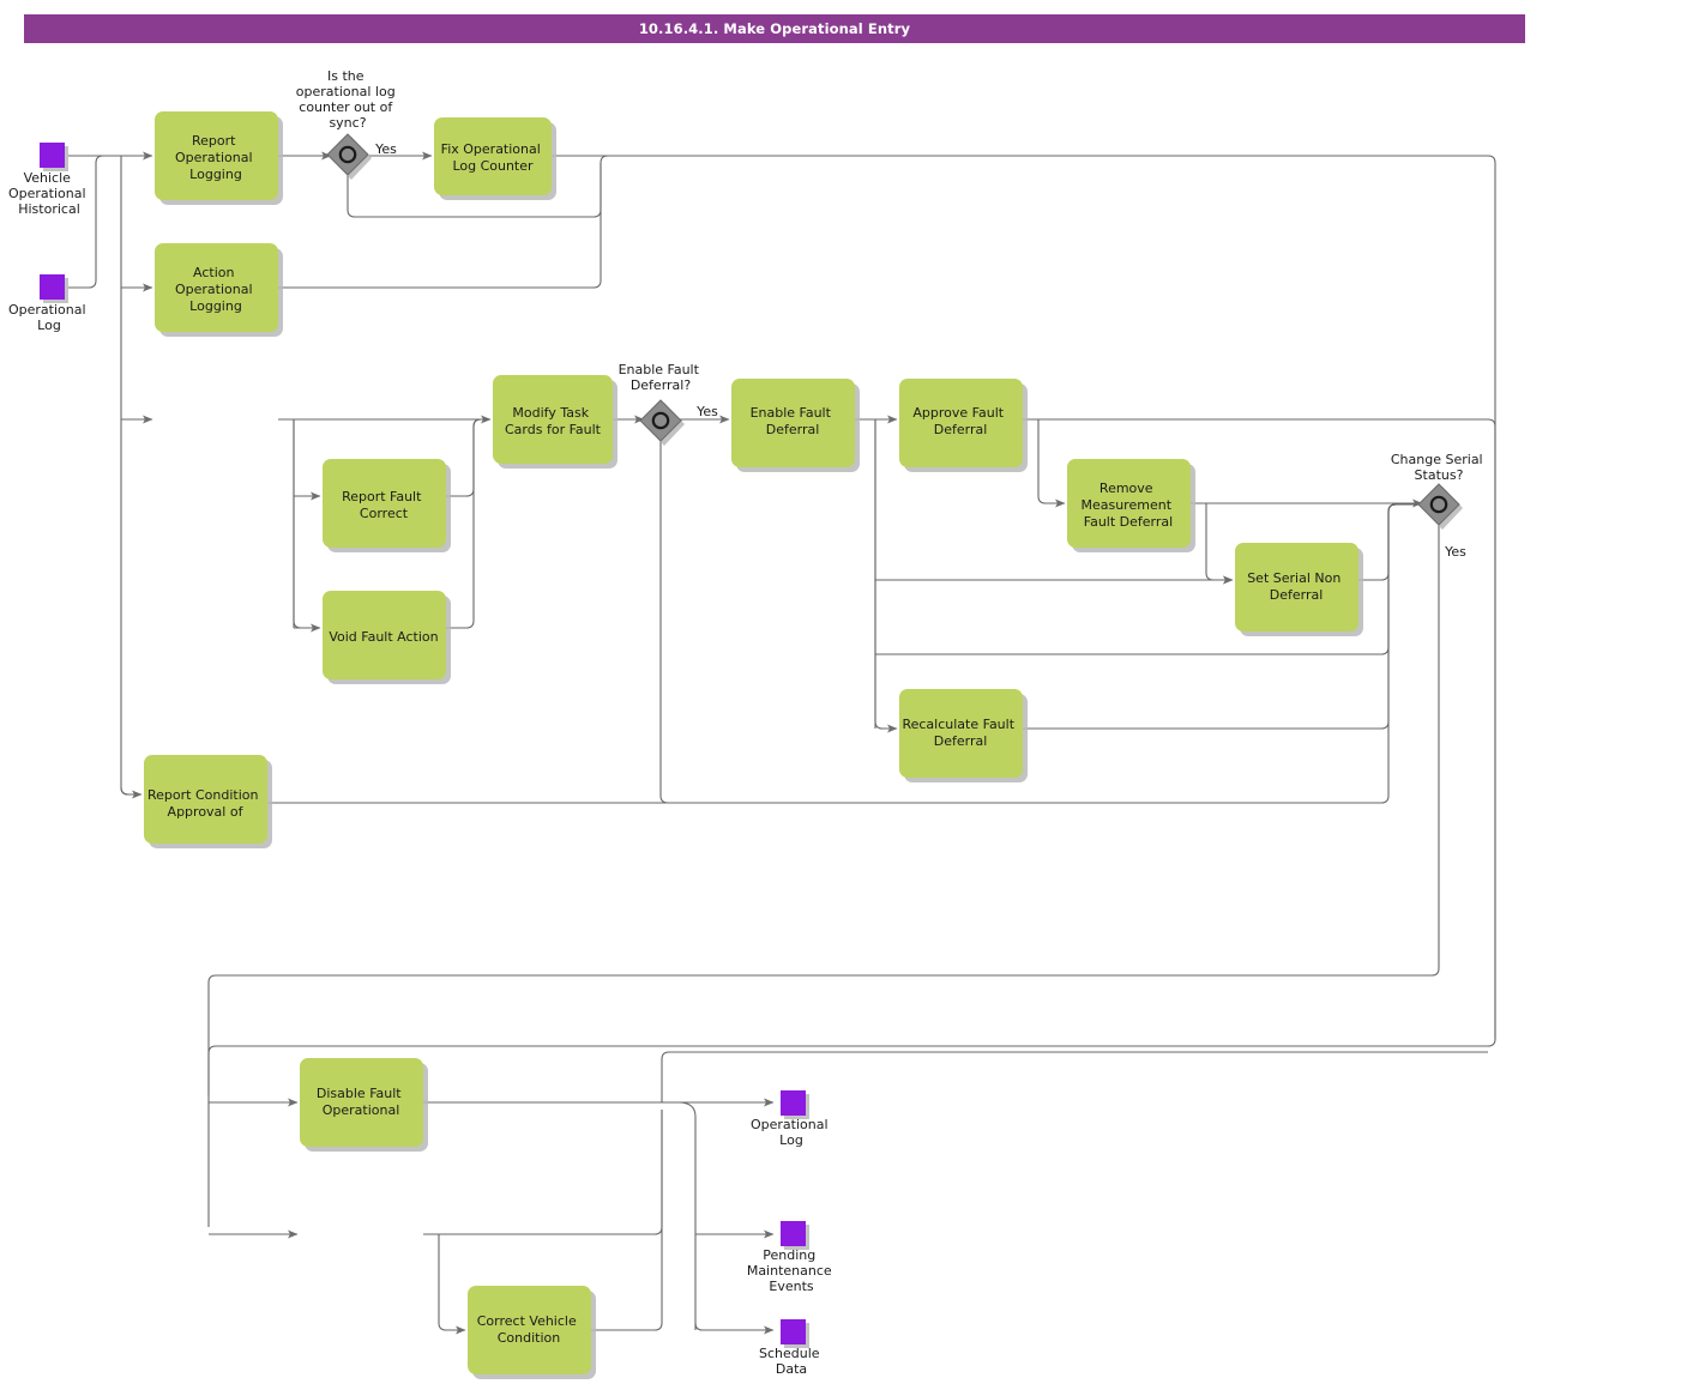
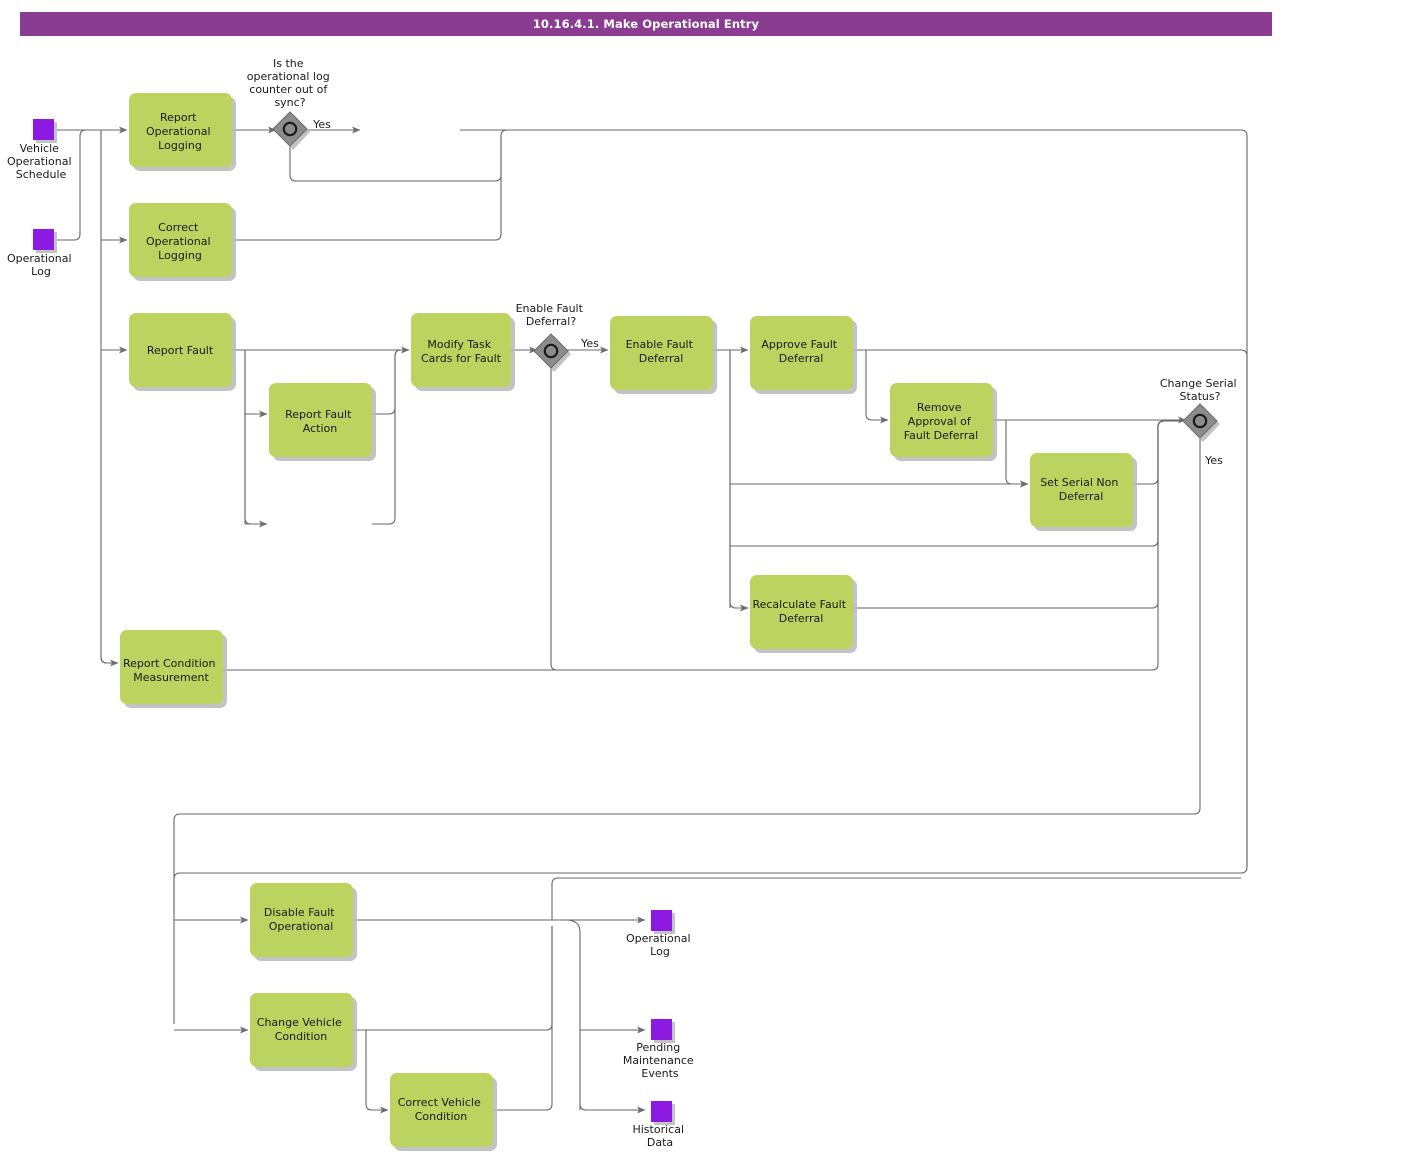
  10.16.4.1. Make Operational Entry
- Vehicle Operational Historical
+ Vehicle Operational Schedule
  Operational Log
  Operational Log
  Pending Maintenance Events
- Schedule Data
+ Historical Data
  Report Operational Logging
- Fix Operational Log Counter
- Action Operational Logging
+ Correct Operational Logging
+ Report Fault
- Report Fault Correct
+ Report Fault Action
- Void Fault Action
  Modify Task Cards for Fault
  Enable Fault Deferral
  Approve Fault Deferral
- Remove Measurement Fault Deferral
+ Remove Approval of Fault Deferral
  Set Serial Non Deferral
  Recalculate Fault Deferral
- Report Condition Approval of
+ Report Condition Measurement
  Disable Fault Operational
+ Change Vehicle Condition
  Correct Vehicle Condition
  Is the operational log counter out of sync?
  Enable Fault Deferral?
  Change Serial Status?
  Yes
  Yes
  Yes
